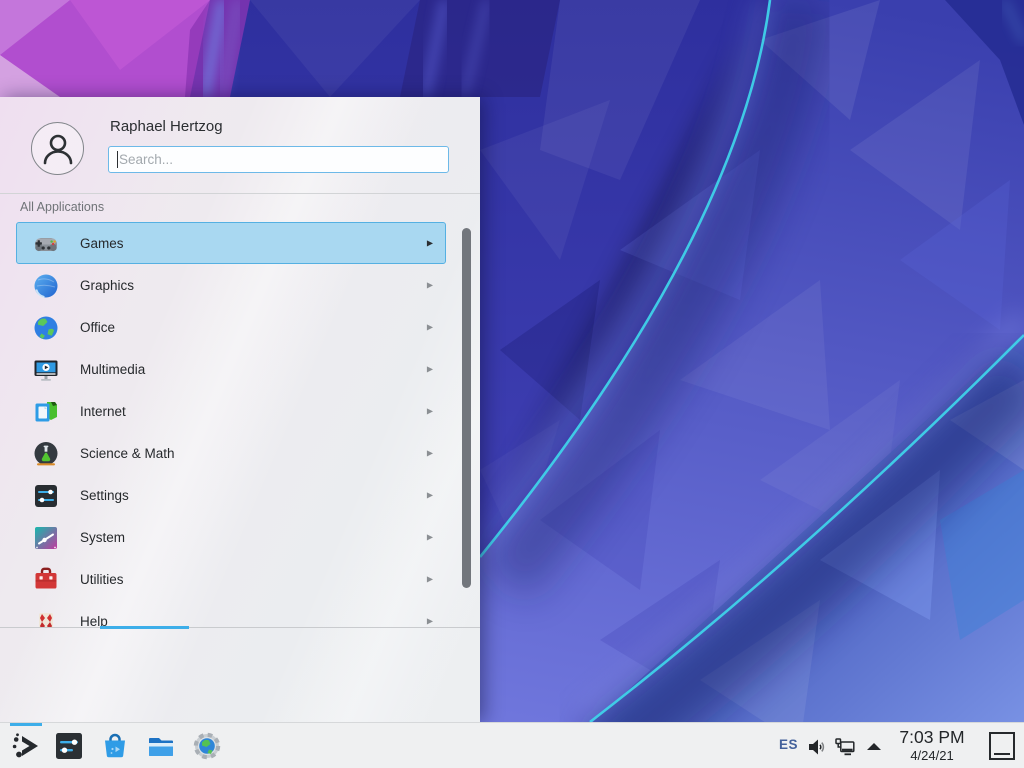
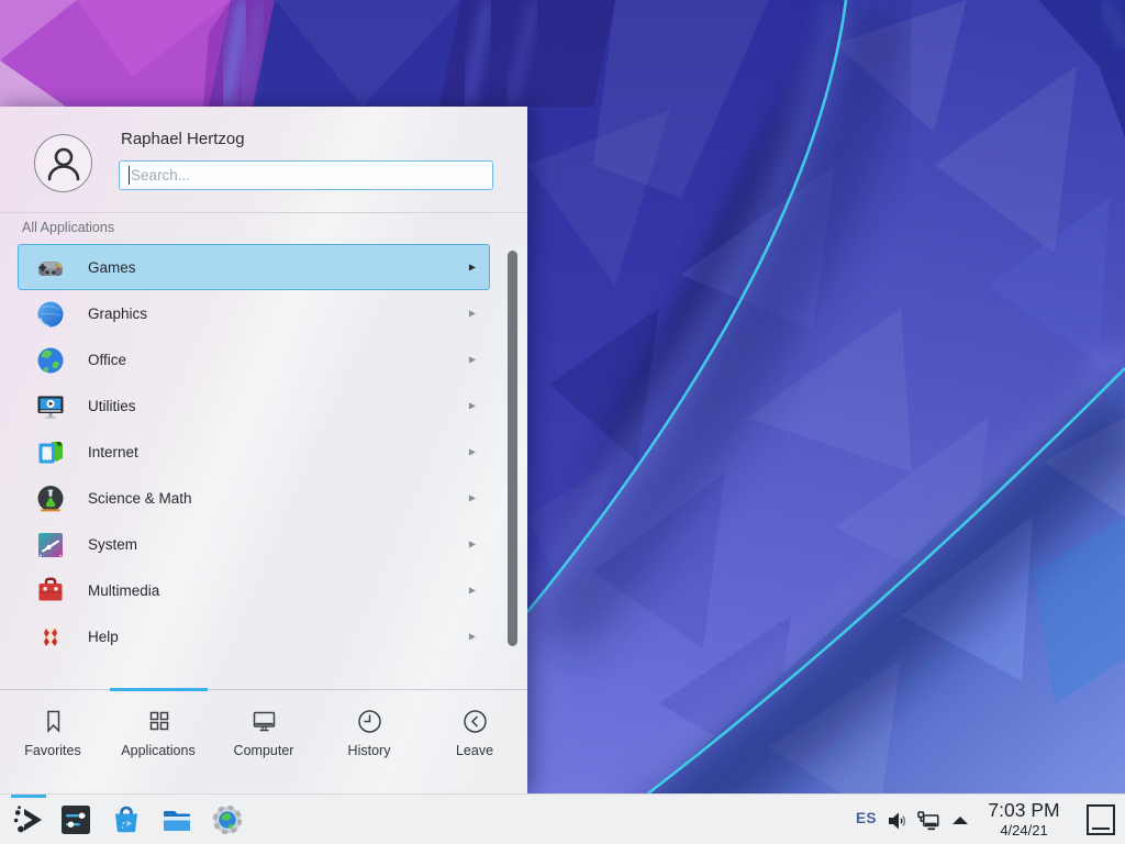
  Raphael Hertzog
  Search...
  All Applications
  Games
  Graphics
  Office
- Multimedia
+ Utilities
  Internet
  Science & Math
- Settings
  System
- Utilities
+ Multimedia
  Help
+ Favorites
+ Applications
+ Computer
+ History
+ Leave
  ES
  7:03 PM
  4/24/21
